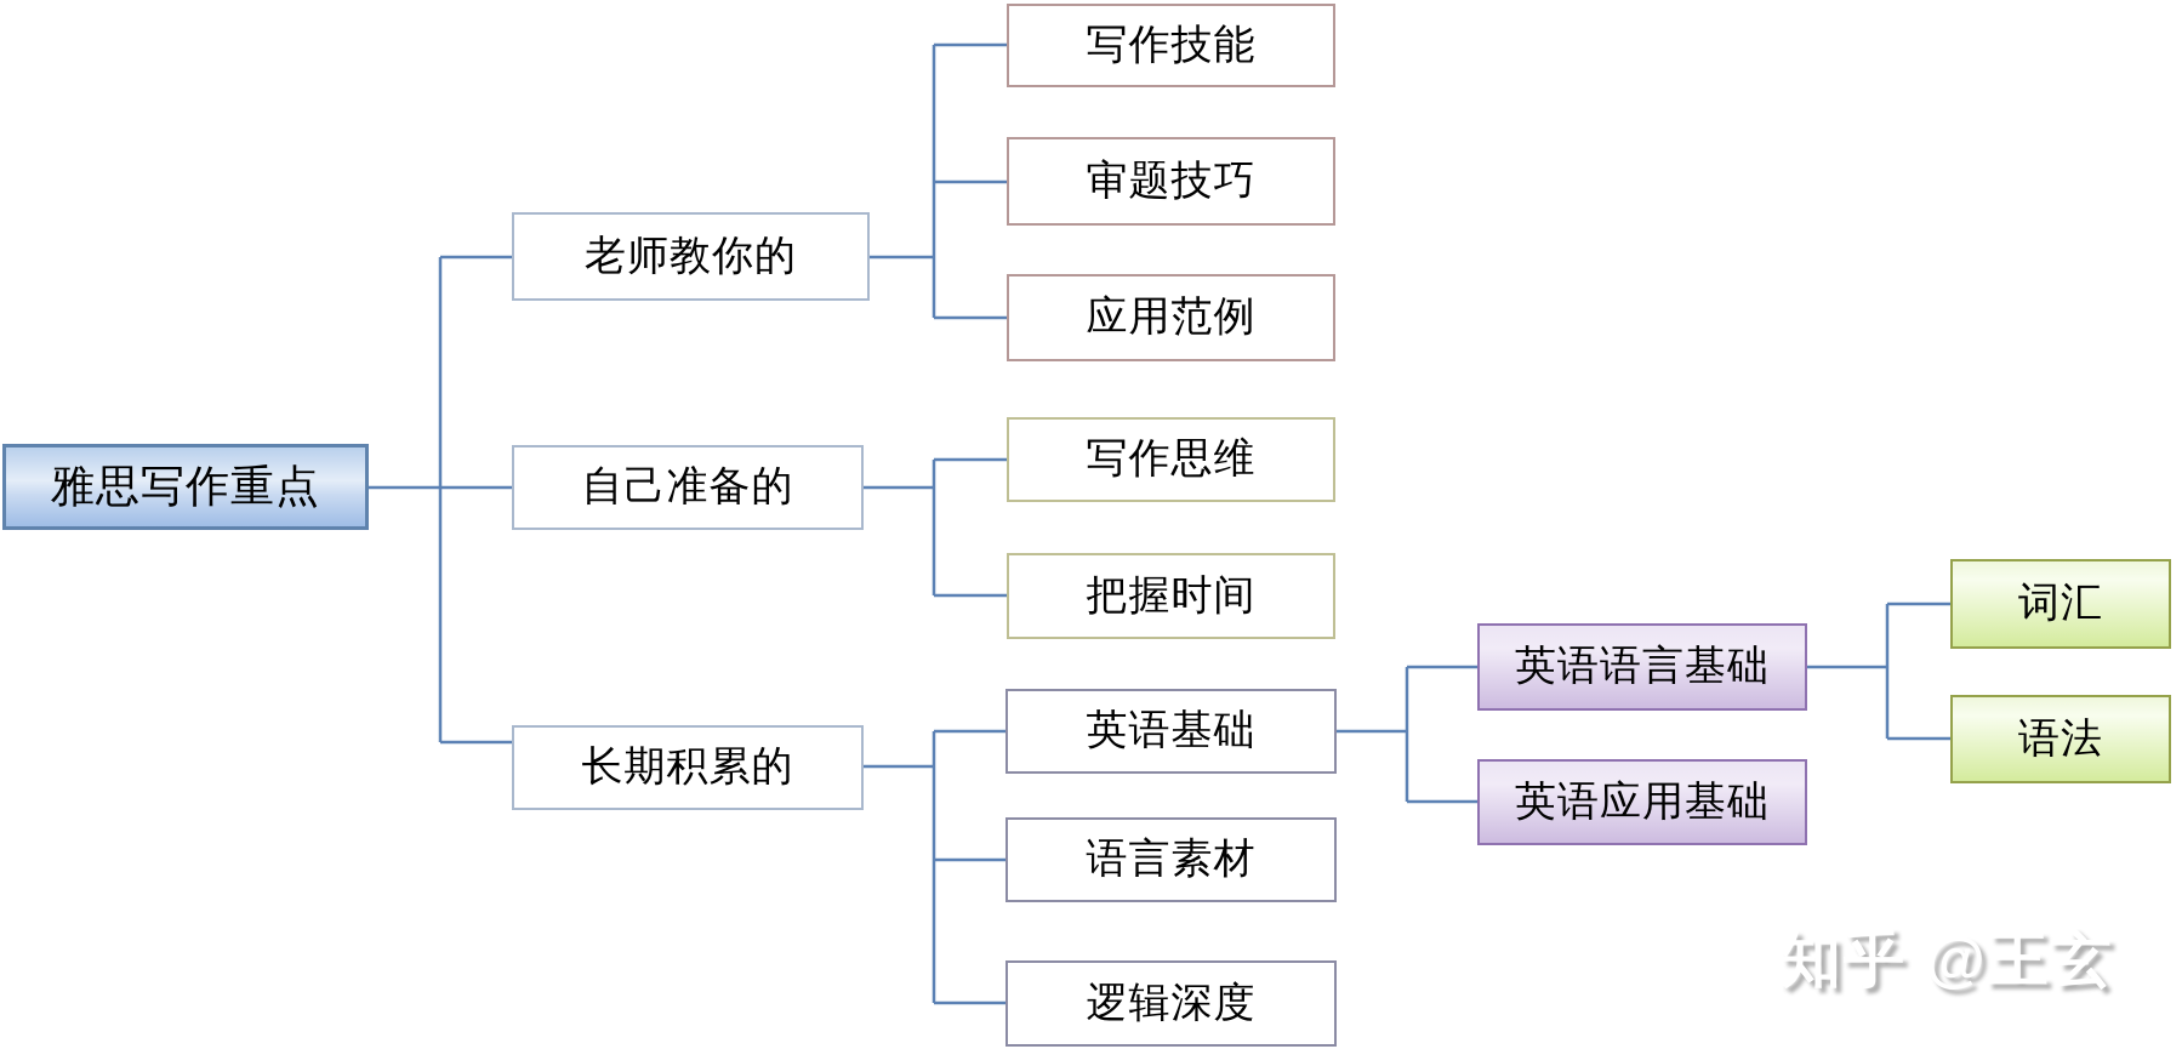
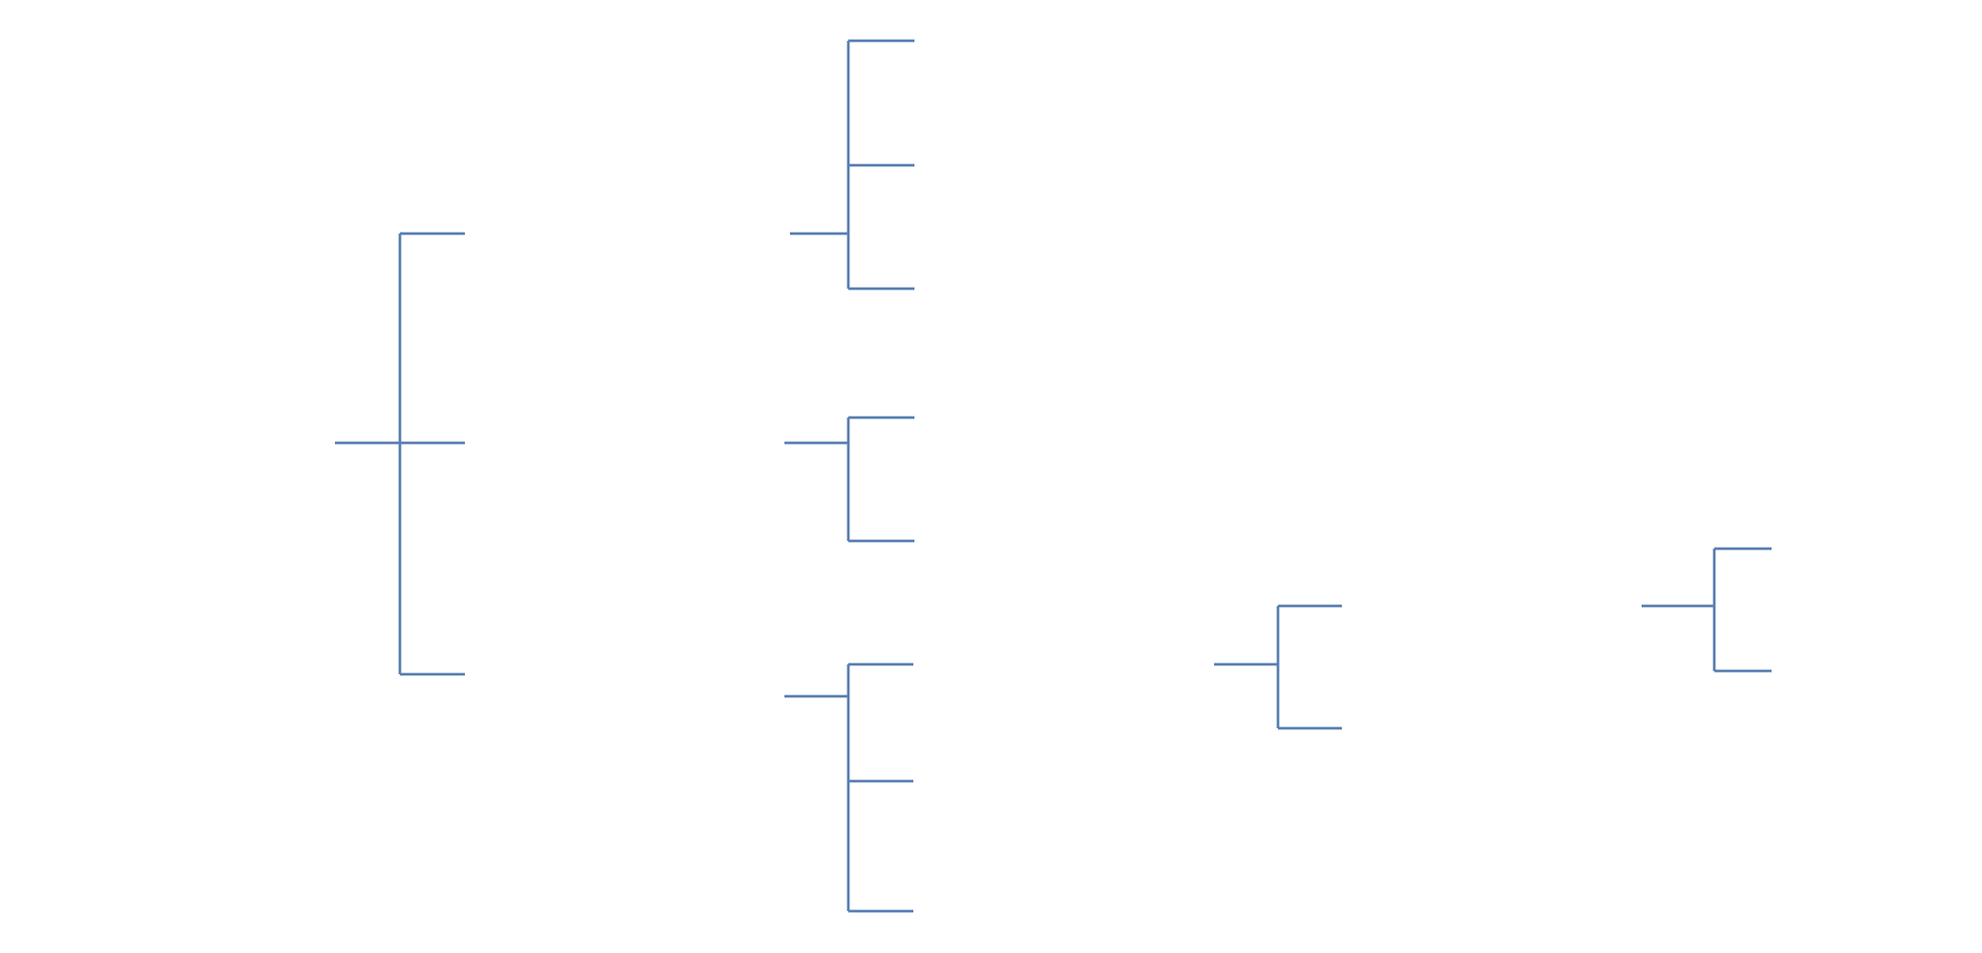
- 雅思写作重点
- 老师教你的
- 自己准备的
- 长期积累的
- 写作技能
- 审题技巧
- 应用范例
- 写作思维
- 把握时间
- 英语基础
- 语言素材
- 逻辑深度
- 英语语言基础
- 英语应用基础
- 词汇
- 语法
- 知乎 @王玄
